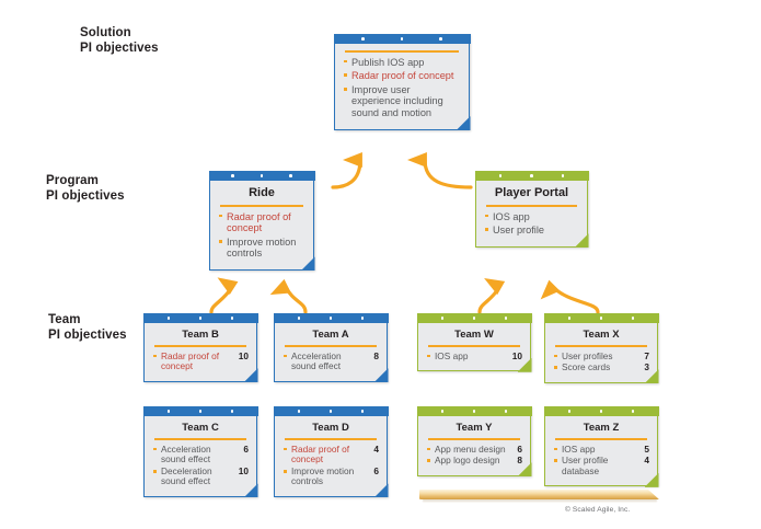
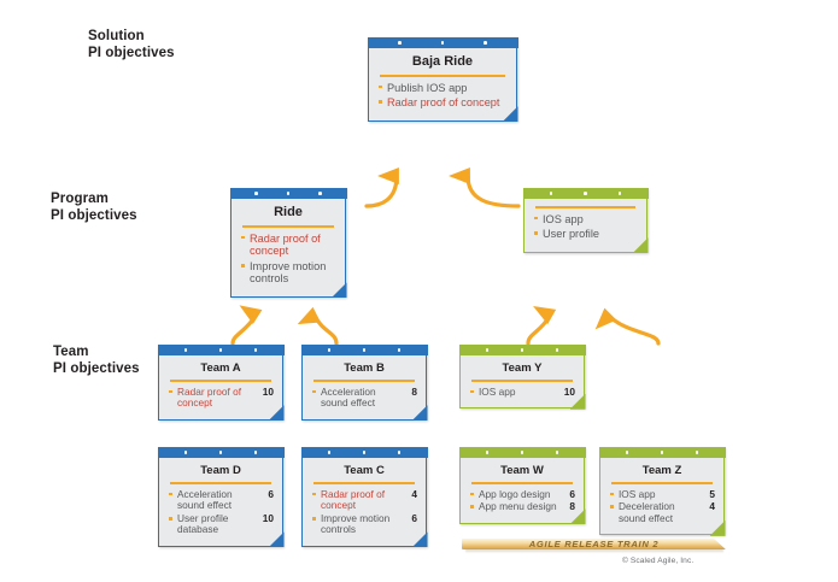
  Solution
  PI objectives
  Program
  PI objectives
  Team
  PI objectives
+ Baja Ride
  Publish IOS app
  Radar proof of concept
- Improve user experience including sound and motion
  Ride
  Radar proof of concept
  Improve motion controls
- Player Portal
  IOS app
  User profile
- Team B
+ Team A
  Radar proof of concept
  10
- Team A
+ Team B
  Acceleration sound effect
  8
- Team W
+ Team Y
  IOS app
  10
- Team X
- User profiles
- 7
- Score cards
- 3
- Team C
+ Team D
  Acceleration sound effect
  6
- Deceleration sound effect
+ User profile database
  10
- Team D
+ Team C
  Radar proof of concept
  4
  Improve motion controls
  6
- Team Y
+ Team W
- App menu design
+ App logo design
  6
- App logo design
+ App menu design
  8
  Team Z
  IOS app
  5
- User profile database
+ Deceleration sound effect
  4
+ AGILE RELEASE TRAIN 2
